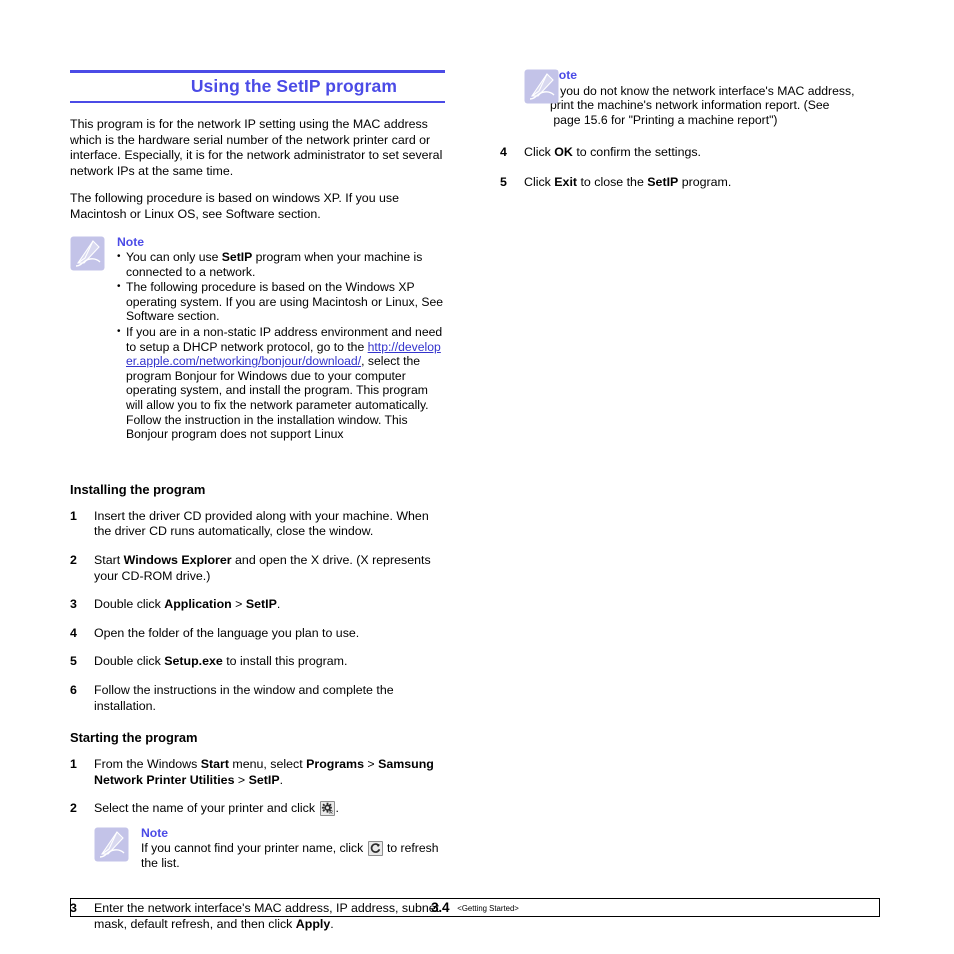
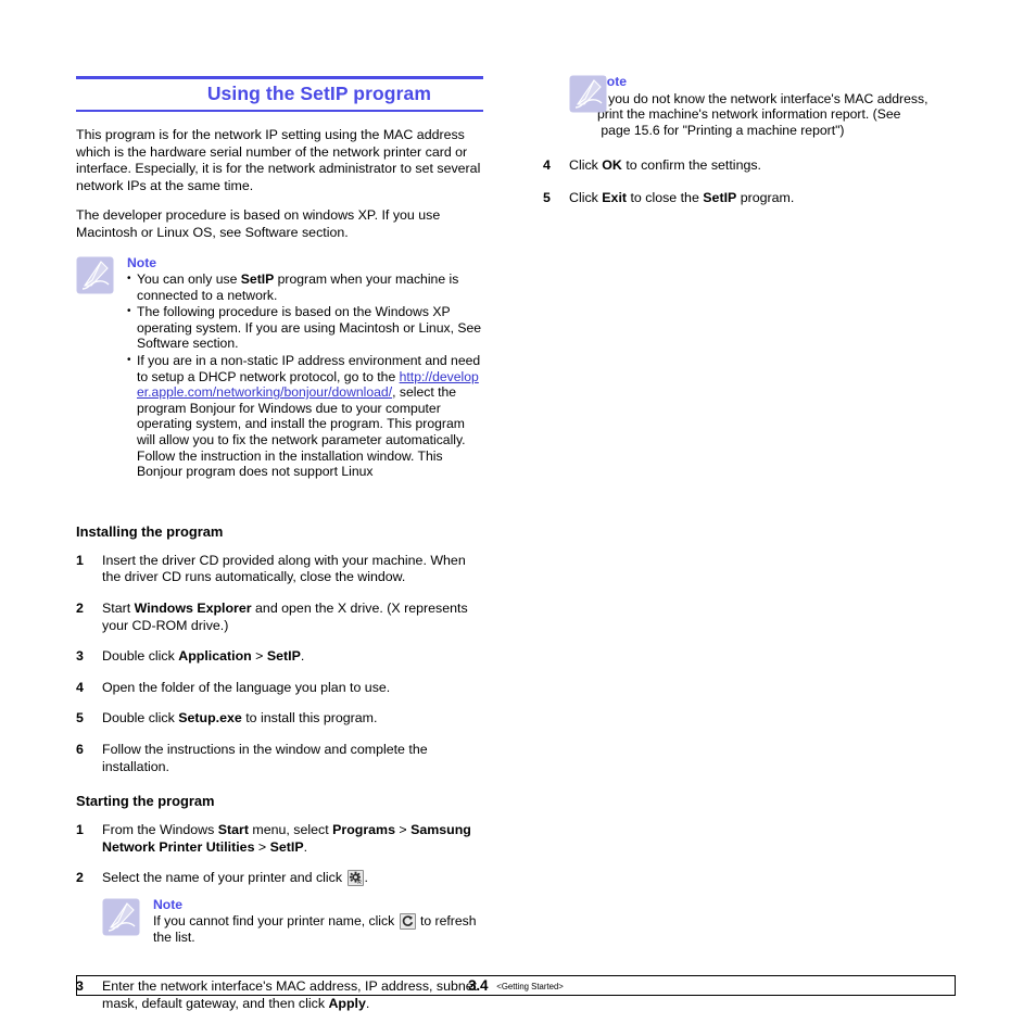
  Using the SetIP program
  This program is for the network IP setting using the MAC address which is the hardware serial number of the network printer card or interface. Especially, it is for the network administrator to set several network IPs at the same time.
- The following procedure is based on windows XP. If you use Macintosh or Linux OS, see Software section.
+ The developer procedure is based on windows XP. If you use Macintosh or Linux OS, see Software section.
  Note
  You can only use SetIP program when your machine is connected to a network.
  The following procedure is based on the Windows XP operating system. If you are using Macintosh or Linux, See Software section.
  If you are in a non-static IP address environment and need to setup a DHCP network protocol, go to the http://developer.apple.com/networking/bonjour/download/, select the program Bonjour for Windows due to your computer operating system, and install the program. This program will allow you to fix the network parameter automatically. Follow the instruction in the installation window. This Bonjour program does not support Linux
  Installing the program
  1
  Insert the driver CD provided along with your machine. When the driver CD runs automatically, close the window.
  2
  Start Windows Explorer and open the X drive. (X represents your CD-ROM drive.)
  3
  Double click Application > SetIP.
  4
  Open the folder of the language you plan to use.
  5
  Double click Setup.exe to install this program.
  6
  Follow the instructions in the window and complete the installation.
  Starting the program
  1
  From the Windows Start menu, select Programs > Samsung Network Printer Utilities > SetIP.
  2
  Select the name of your printer and click
  .
  Note
  If you cannot find your printer name, click to refresh the list.
  3
- Enter the network interface's MAC address, IP address, subnet mask, default refresh, and then click Apply.
+ Enter the network interface's MAC address, IP address, subnet mask, default gateway, and then click Apply.
  ote
  you do not know the network interface's MAC address,
  print the machine's network information report. (See
  page 15.6 for "Printing a machine report")
  4
  Click OK to confirm the settings.
  5
  Click Exit to close the SetIP program.
  3.4
  <Getting Started>
